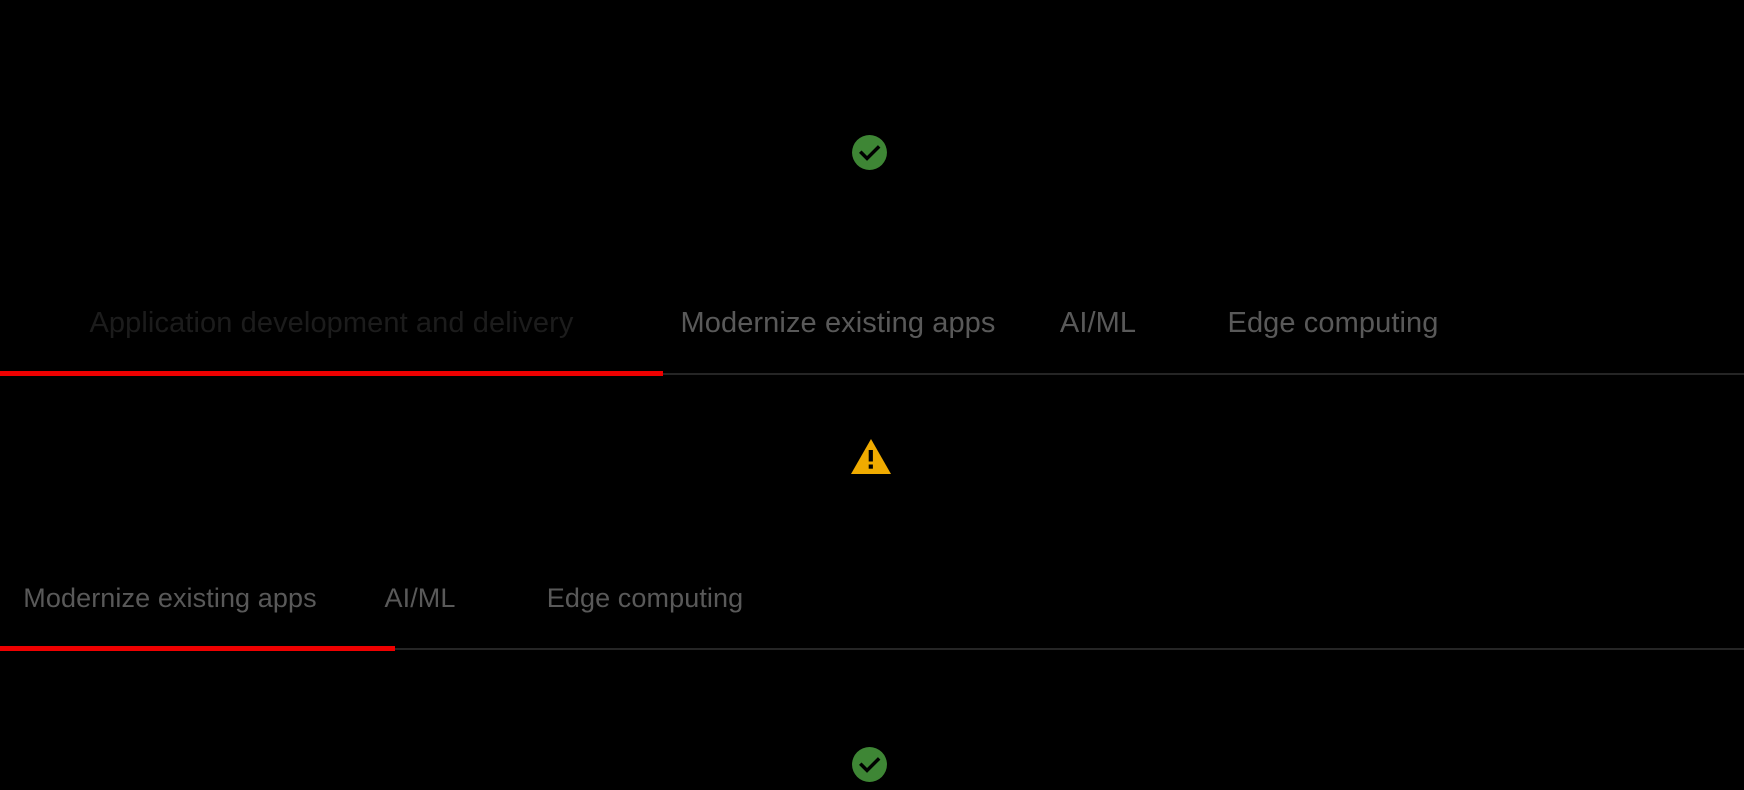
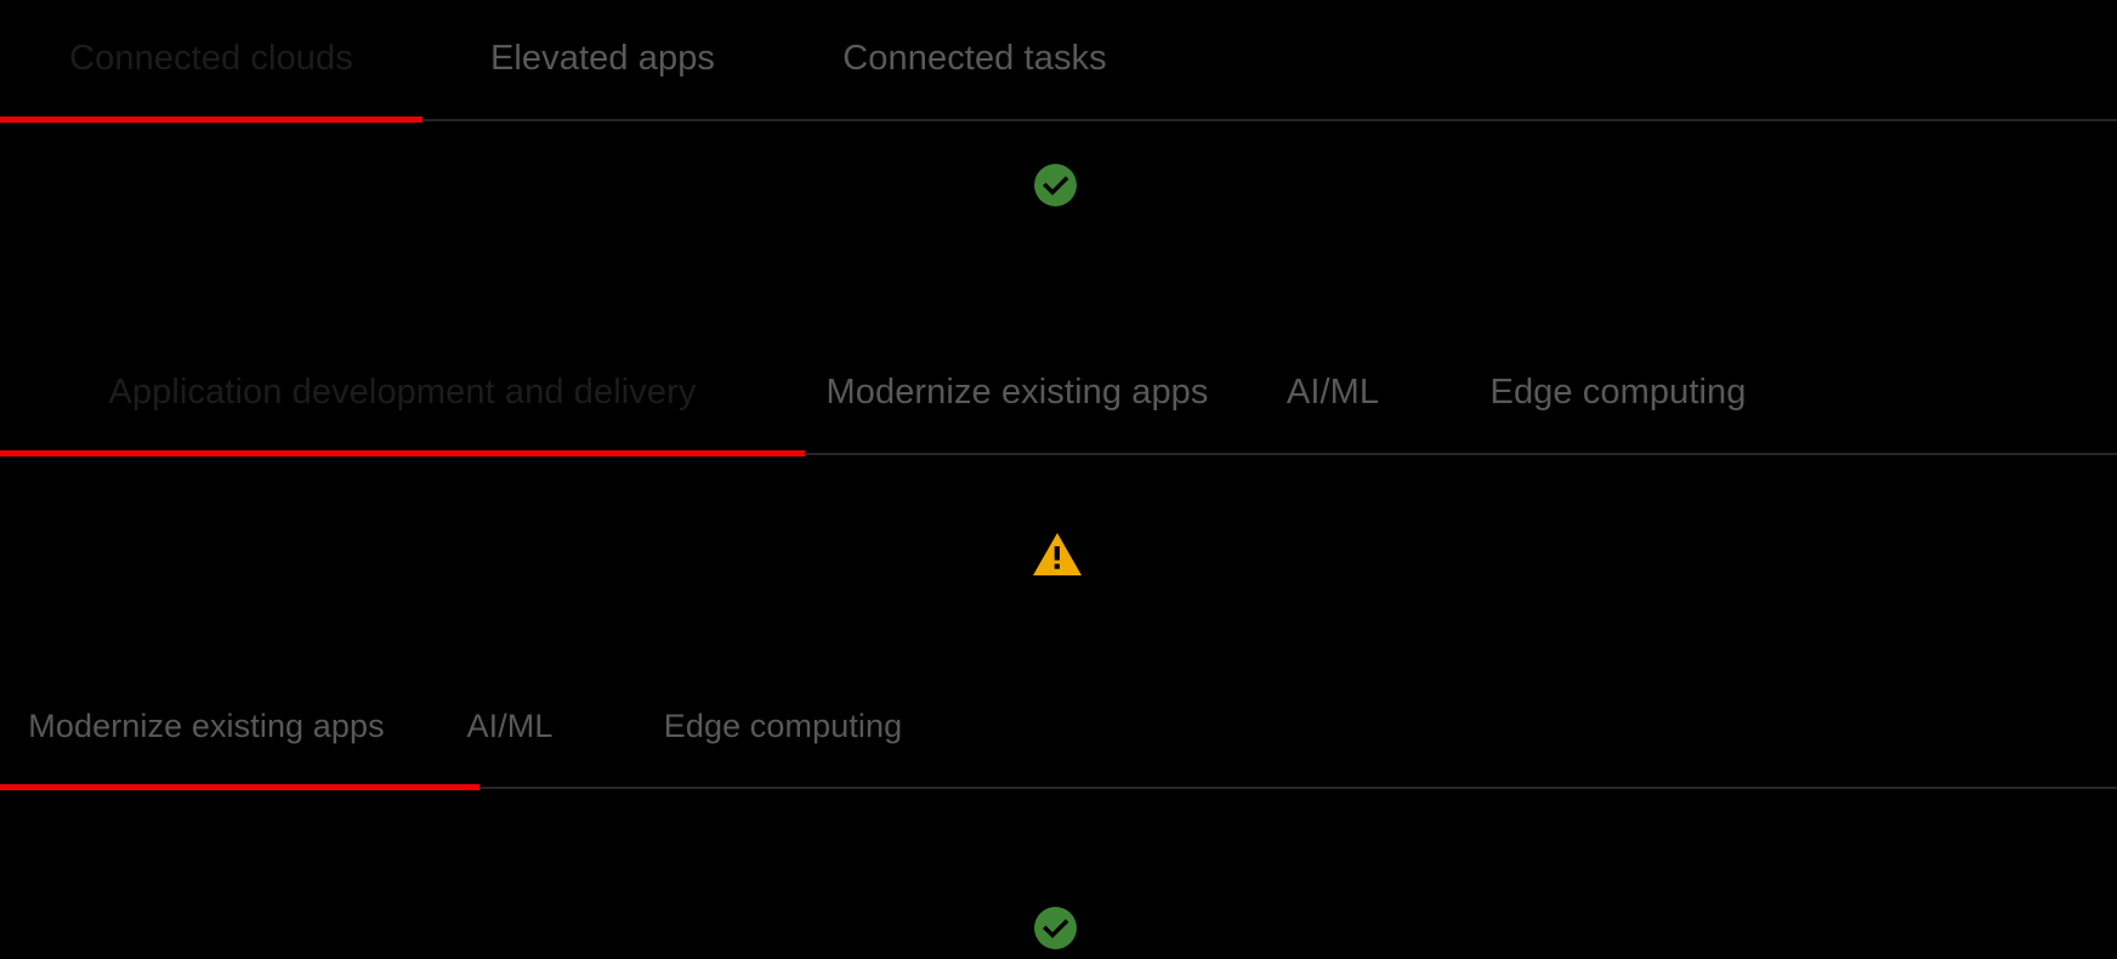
+ Connected clouds
+ Elevated apps
+ Connected tasks
  Application development and delivery
  Modernize existing apps
  AI/ML
  Edge computing
  Modernize existing apps
  AI/ML
  Edge computing
